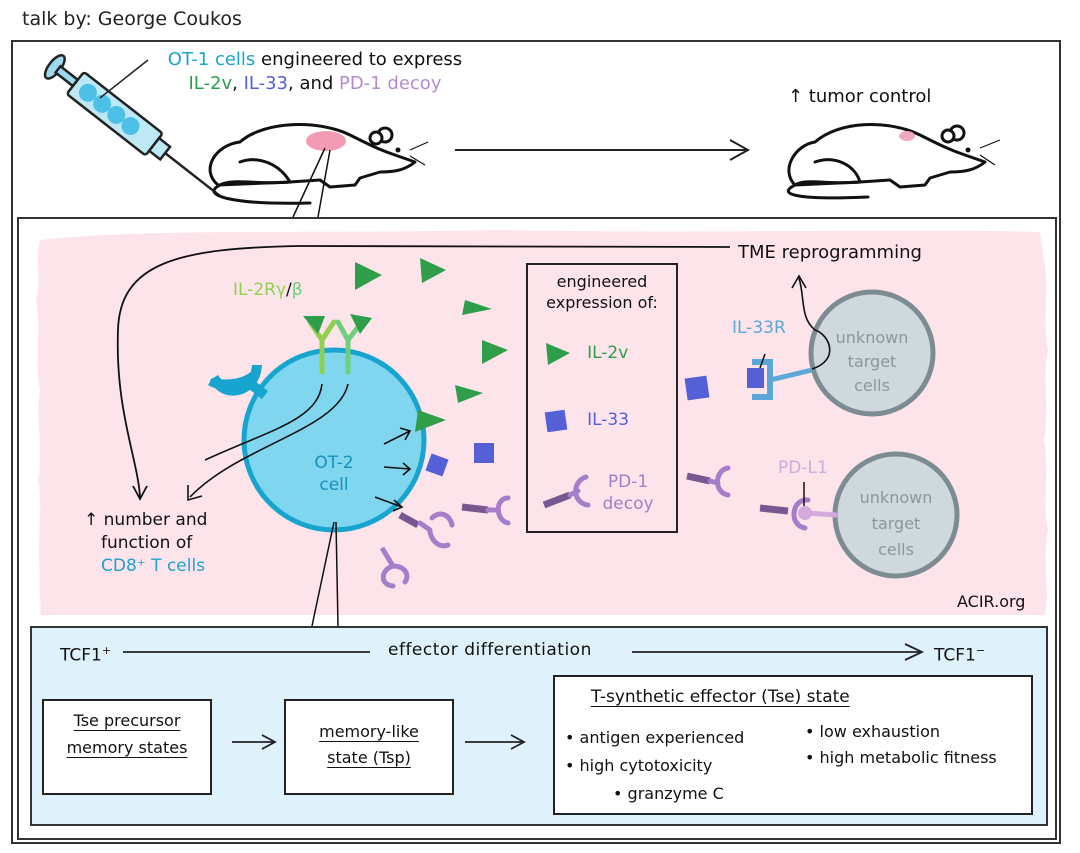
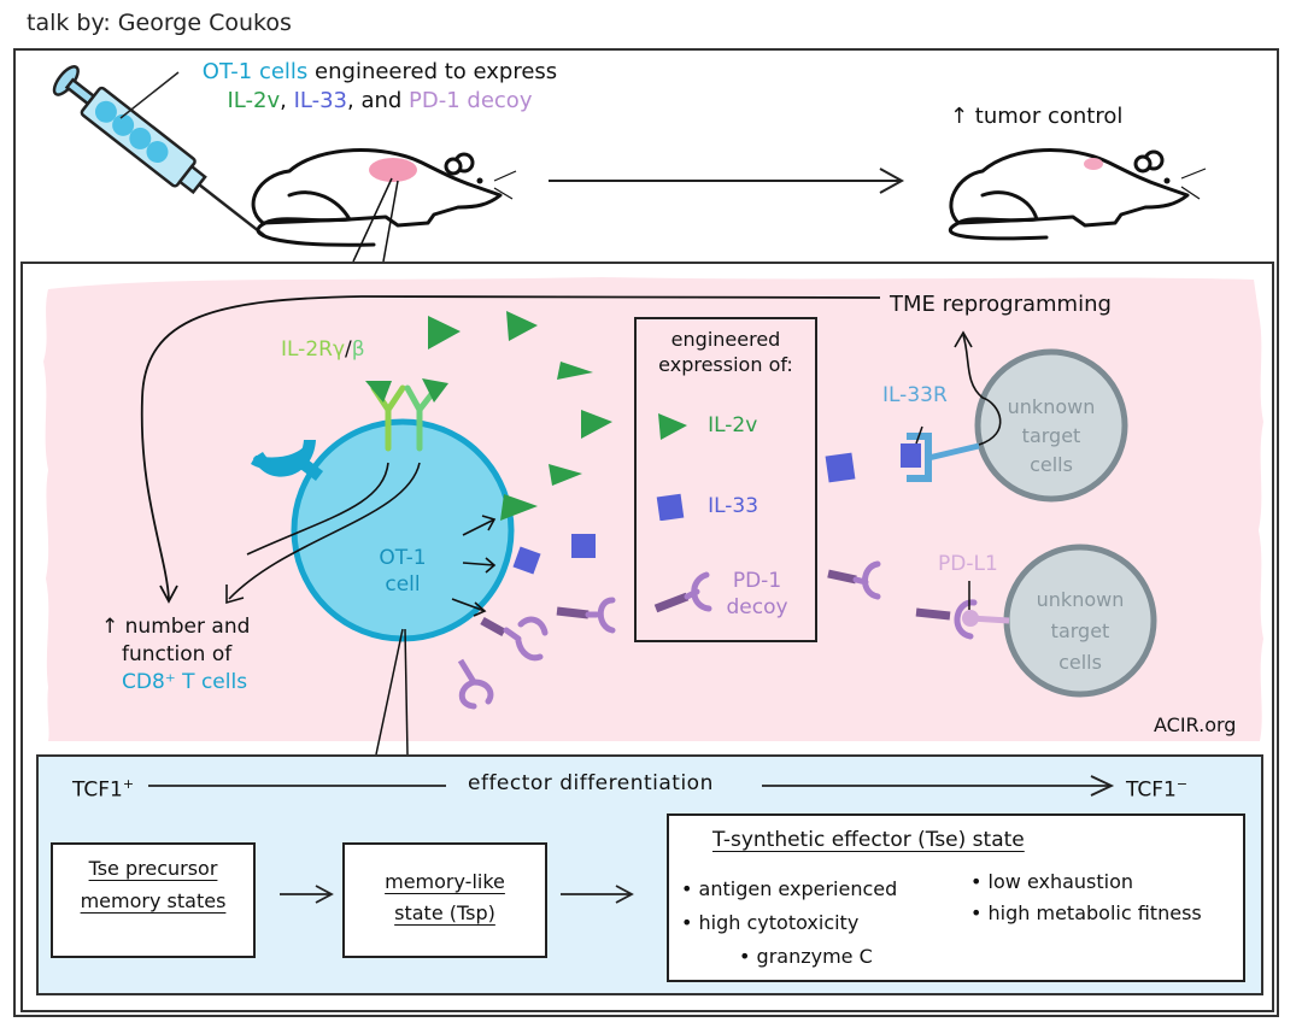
  talk by: George Coukos
  OT-1 cells engineered to express
  IL-2v, IL-33, and PD-1 decoy
  ↑ tumor control
  IL-2Rγ/β
- OT-2
+ OT-1
  cell
  ↑ number and
  function of
  CD8⁺ T cells
  TME reprogramming
  engineered
  expression of:
  IL-2v
  IL-33
  PD-1
  decoy
  IL-33R
  PD-L1
  unknown
  target
  cells
  unknown
  target
  cells
  ACIR.org
  TCF1+
  effector differentiation
  TCF1−
  Tse precursor
  memory states
  memory-like
  state (Tsp)
  T-synthetic effector (Tse) state
  • antigen experienced
  • high cytotoxicity
  • granzyme C
  • low exhaustion
  • high metabolic fitness
